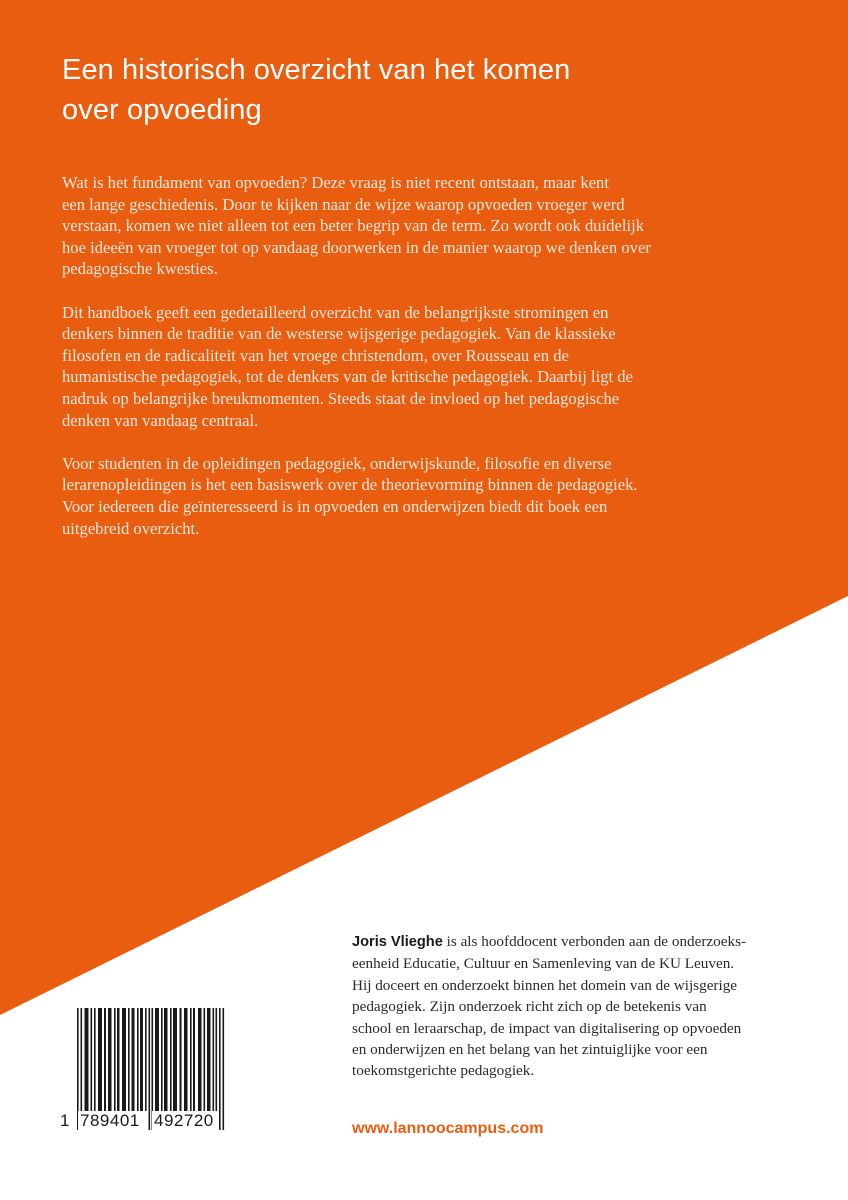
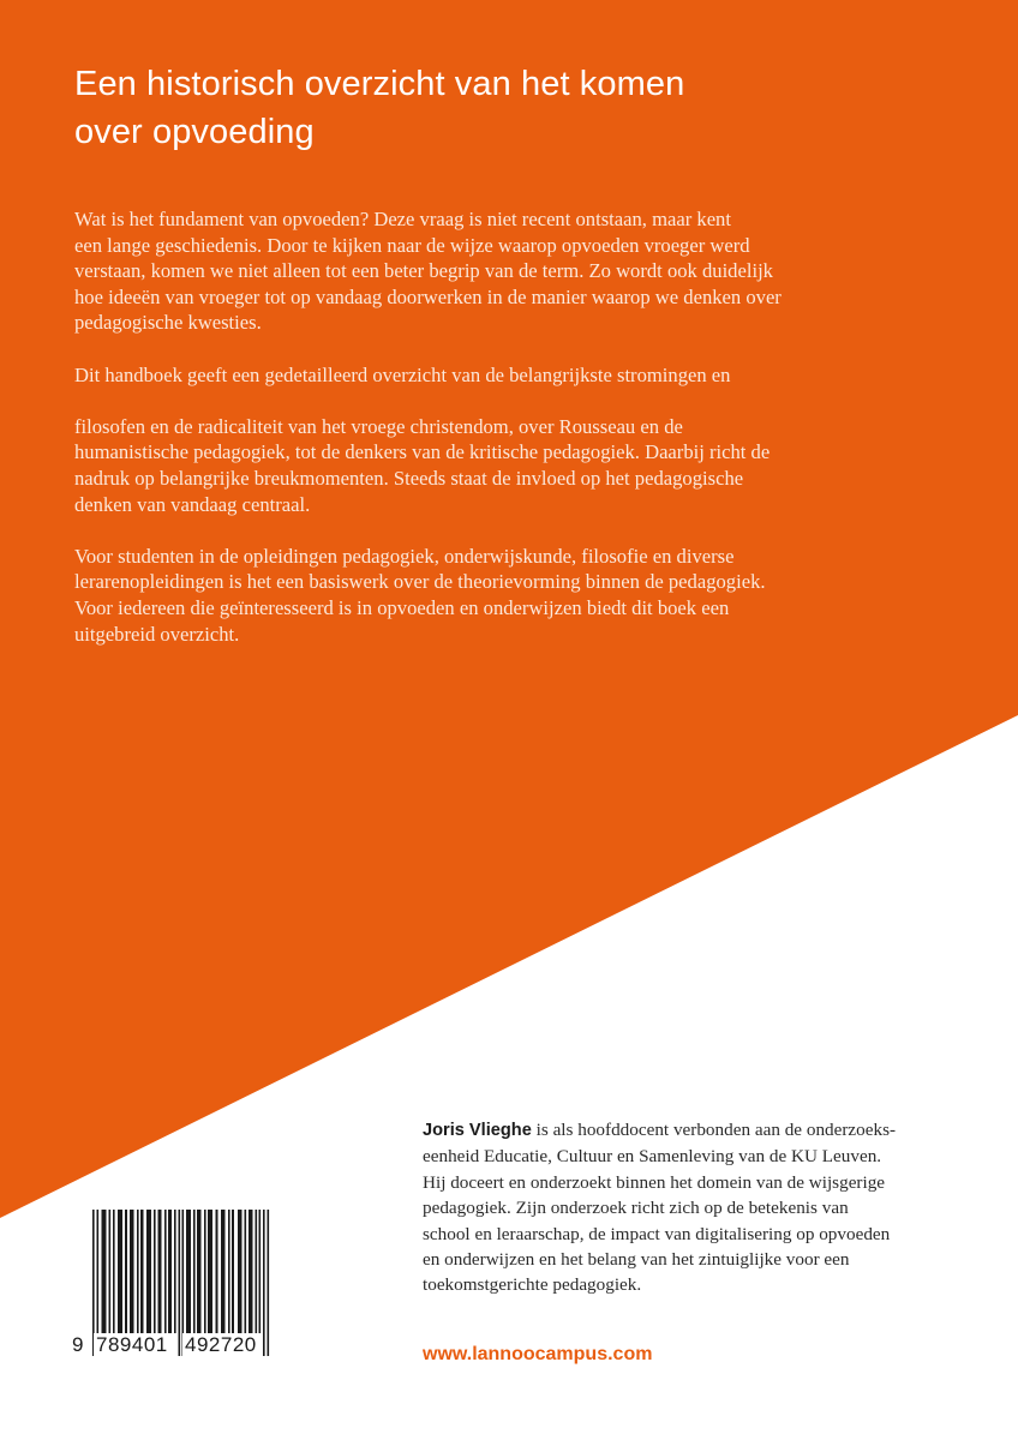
  Een historisch overzicht van het komen
  over opvoeding
  Wat is het fundament van opvoeden? Deze vraag is niet recent ontstaan, maar kent
  een lange geschiedenis. Door te kijken naar de wijze waarop opvoeden vroeger werd
  verstaan, komen we niet alleen tot een beter begrip van de term. Zo wordt ook duidelijk
  hoe ideeën van vroeger tot op vandaag doorwerken in de manier waarop we denken over
  pedagogische kwesties.
  Dit handboek geeft een gedetailleerd overzicht van de belangrijkste stromingen en
- denkers binnen de traditie van de westerse wijsgerige pedagogiek. Van de klassieke
  filosofen en de radicaliteit van het vroege christendom, over Rousseau en de
- humanistische pedagogiek, tot de denkers van de kritische pedagogiek. Daarbij ligt de
+ humanistische pedagogiek, tot de denkers van de kritische pedagogiek. Daarbij richt de
  nadruk op belangrijke breukmomenten. Steeds staat de invloed op het pedagogische
  denken van vandaag centraal.
  Voor studenten in de opleidingen pedagogiek, onderwijskunde, filosofie en diverse
  lerarenopleidingen is het een basiswerk over de theorievorming binnen de pedagogiek.
  Voor iedereen die geïnteresseerd is in opvoeden en onderwijzen biedt dit boek een
  uitgebreid overzicht.
  Joris Vlieghe is als hoofddocent verbonden aan de onderzoeks-
  eenheid Educatie, Cultuur en Samenleving van de KU Leuven.
  Hij doceert en onderzoekt binnen het domein van de wijsgerige
  pedagogiek. Zijn onderzoek richt zich op de betekenis van
  school en leraarschap, de impact van digitalisering op opvoeden
  en onderwijzen en het belang van het zintuiglijke voor een
  toekomstgerichte pedagogiek.
- 1
+ 9
  789401
  492720
  www.lannoocampus.com
